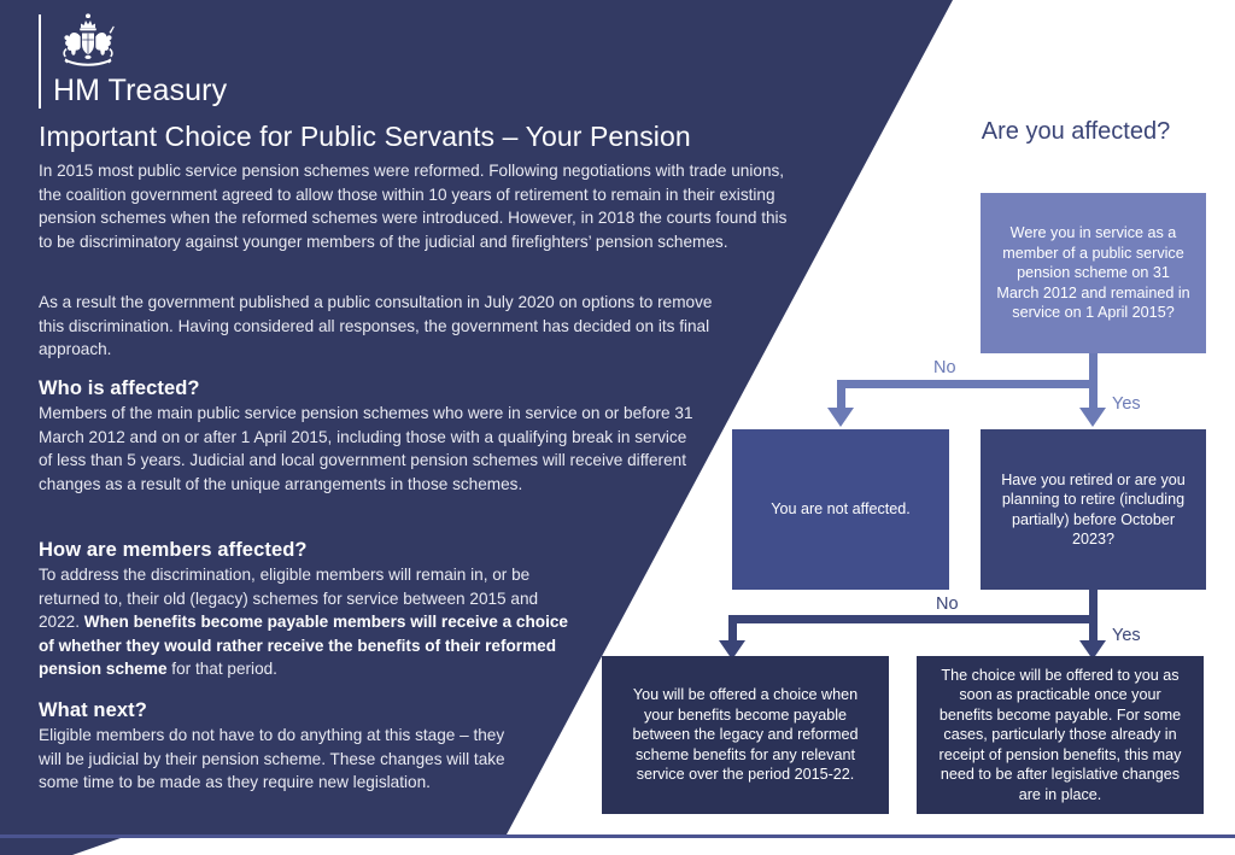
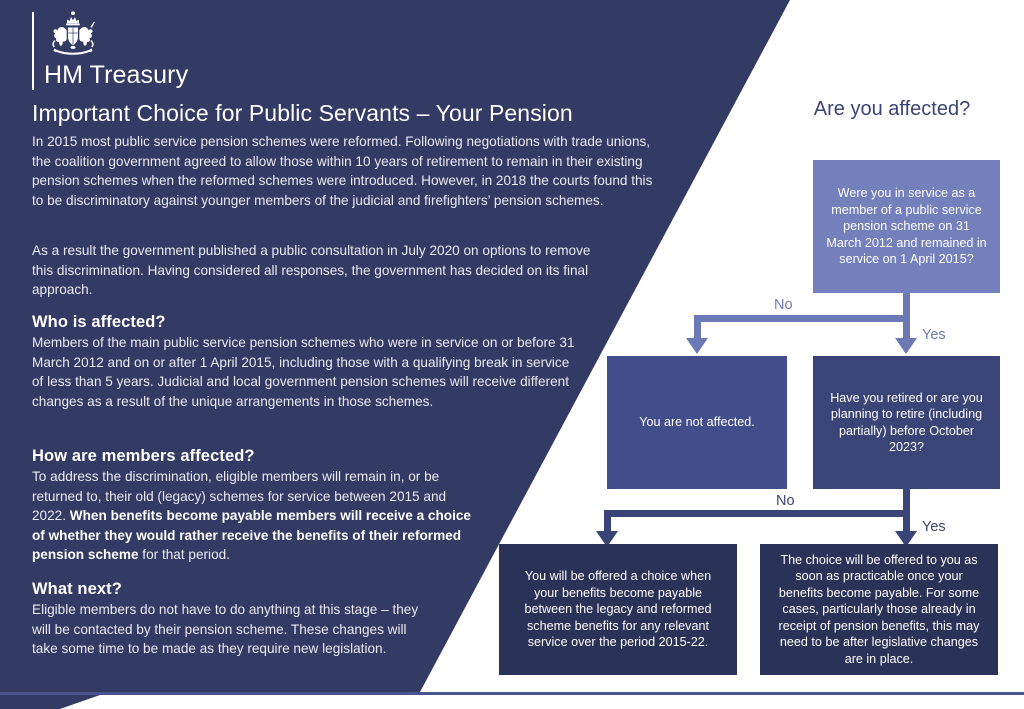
  HM Treasury
  Important Choice for Public Servants – Your Pension
  In 2015 most public service pension schemes were reformed. Following negotiations with trade unions, the coalition government agreed to allow those within 10 years of retirement to remain in their existing pension schemes when the reformed schemes were introduced. However, in 2018 the courts found this to be discriminatory against younger members of the judicial and firefighters’ pension schemes.
  As a result the government published a public consultation in July 2020 on options to remove this discrimination. Having considered all responses, the government has decided on its final approach.
  Who is affected?
  Members of the main public service pension schemes who were in service on or before 31 March 2012 and on or after 1 April 2015, including those with a qualifying break in service of less than 5 years. Judicial and local government pension schemes will receive different changes as a result of the unique arrangements in those schemes.
  How are members affected?
  To address the discrimination, eligible members will remain in, or be returned to, their old (legacy) schemes for service between 2015 and 2022. When benefits become payable members will receive a choice of whether they would rather receive the benefits of their reformed pension scheme for that period.
  What next?
- Eligible members do not have to do anything at this stage – they will be judicial by their pension scheme. These changes will take some time to be made as they require new legislation.
+ Eligible members do not have to do anything at this stage – they will be contacted by their pension scheme. These changes will take some time to be made as they require new legislation.
  Are you affected?
  Were you in service as a member of a public service pension scheme on 31 March 2012 and remained in service on 1 April 2015?
  No
  Yes
  You are not affected.
  Have you retired or are you planning to retire (including partially) before October 2023?
  No
  Yes
  You will be offered a choice when your benefits become payable between the legacy and reformed scheme benefits for any relevant service over the period 2015-22.
  The choice will be offered to you as soon as practicable once your benefits become payable. For some cases, particularly those already in receipt of pension benefits, this may need to be after legislative changes are in place.
